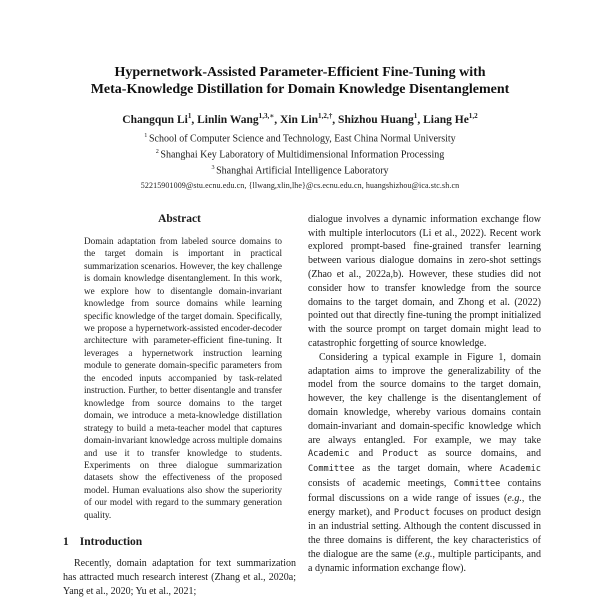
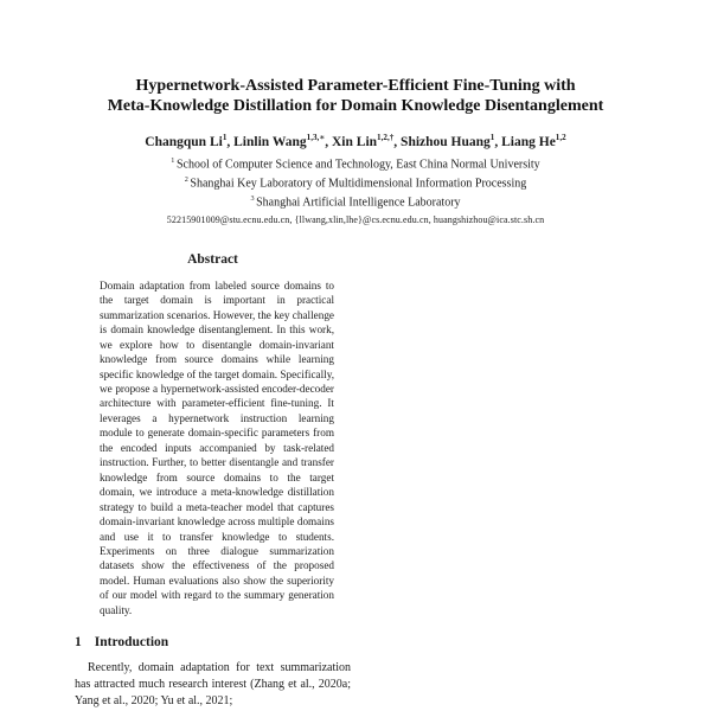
  Hypernetwork-Assisted Parameter-Efficient Fine-Tuning with
  Meta-Knowledge Distillation for Domain Knowledge Disentanglement
  Changqun Li1, Linlin Wang1,3,∗, Xin Lin1,2,†, Shizhou Huang1, Liang He1,2
  School of Computer Science and Technology, East China Normal University
  Shanghai Key Laboratory of Multidimensional Information Processing
  Shanghai Artificial Intelligence Laboratory
  52215901009@stu.ecnu.edu.cn, {llwang,xlin,lhe}@cs.ecnu.edu.cn, huangshizhou@ica.stc.sh.cn
  Abstract
  Domain adaptation from labeled source domains to the target domain is important in practical summarization scenarios. However, the key challenge is domain knowledge disentanglement. In this work, we explore how to disentangle domain-invariant knowledge from source domains while learning specific knowledge of the target domain. Specifically, we propose a hypernetwork-assisted encoder-decoder architecture with parameter-efficient fine-tuning. It leverages a hypernetwork instruction learning module to generate domain-specific parameters from the encoded inputs accompanied by task-related instruction. Further, to better disentangle and transfer knowledge from source domains to the target domain, we introduce a meta-knowledge distillation strategy to build a meta-teacher model that captures domain-invariant knowledge across multiple domains and use it to transfer knowledge to students. Experiments on three dialogue summarization datasets show the effectiveness of the proposed model. Human evaluations also show the superiority of our model with regard to the summary generation quality.
  1 Introduction
  Recently, domain adaptation for text summarization has attracted much research interest (Zhang et al., 2020a; Yang et al., 2020; Yu et al., 2021;
- dialogue involves a dynamic information exchange flow with multiple interlocutors (Li et al., 2022). Recent work explored prompt-based fine-grained transfer learning between various dialogue domains in zero-shot settings (Zhao et al., 2022a,b). However, these studies did not consider how to transfer knowledge from the source domains to the target domain, and Zhong et al. (2022) pointed out that directly fine-tuning the prompt initialized with the source prompt on target domain might lead to catastrophic forgetting of source knowledge.
- Considering a typical example in Figure 1, domain adaptation aims to improve the generalizability of the model from the source domains to the target domain, however, the key challenge is the disentanglement of domain knowledge, whereby various domains contain domain-invariant and domain-specific knowledge which are always entangled. For example, we may take Academic and Product as source domains, and Committee as the target domain, where Academic consists of academic meetings, Committee contains formal discussions on a wide range of issues (e.g., the energy market), and Product focuses on product design in an industrial setting. Although the content discussed in the three domains is different, the key characteristics of the dialogue are the same (e.g., multiple participants, and a dynamic information exchange flow).
